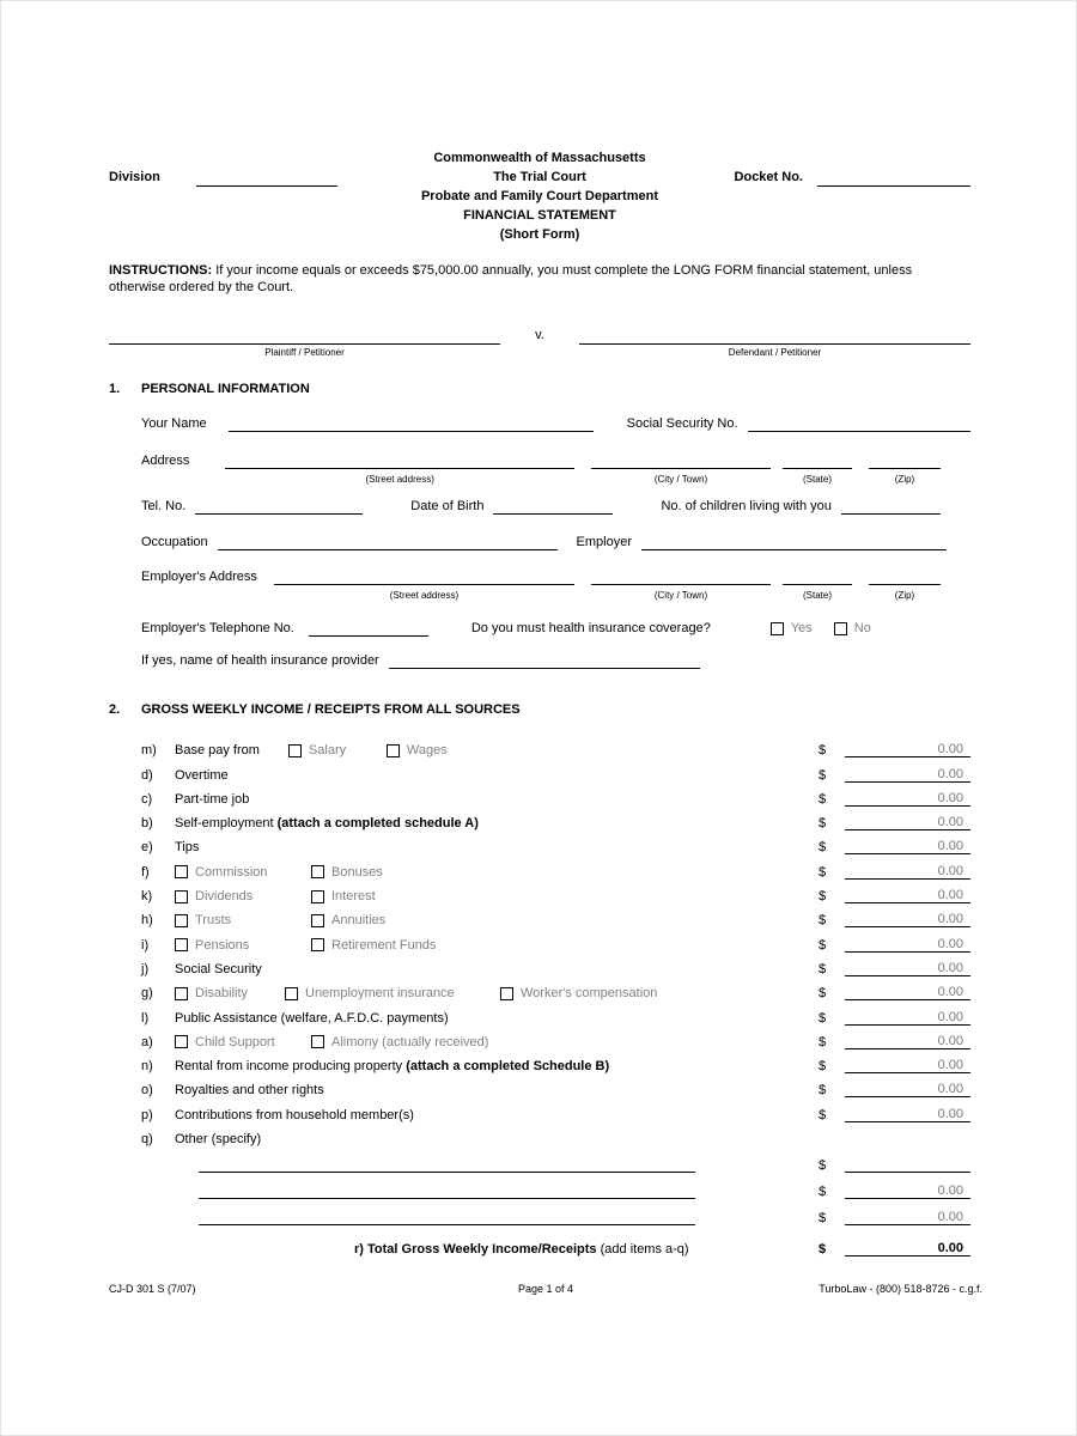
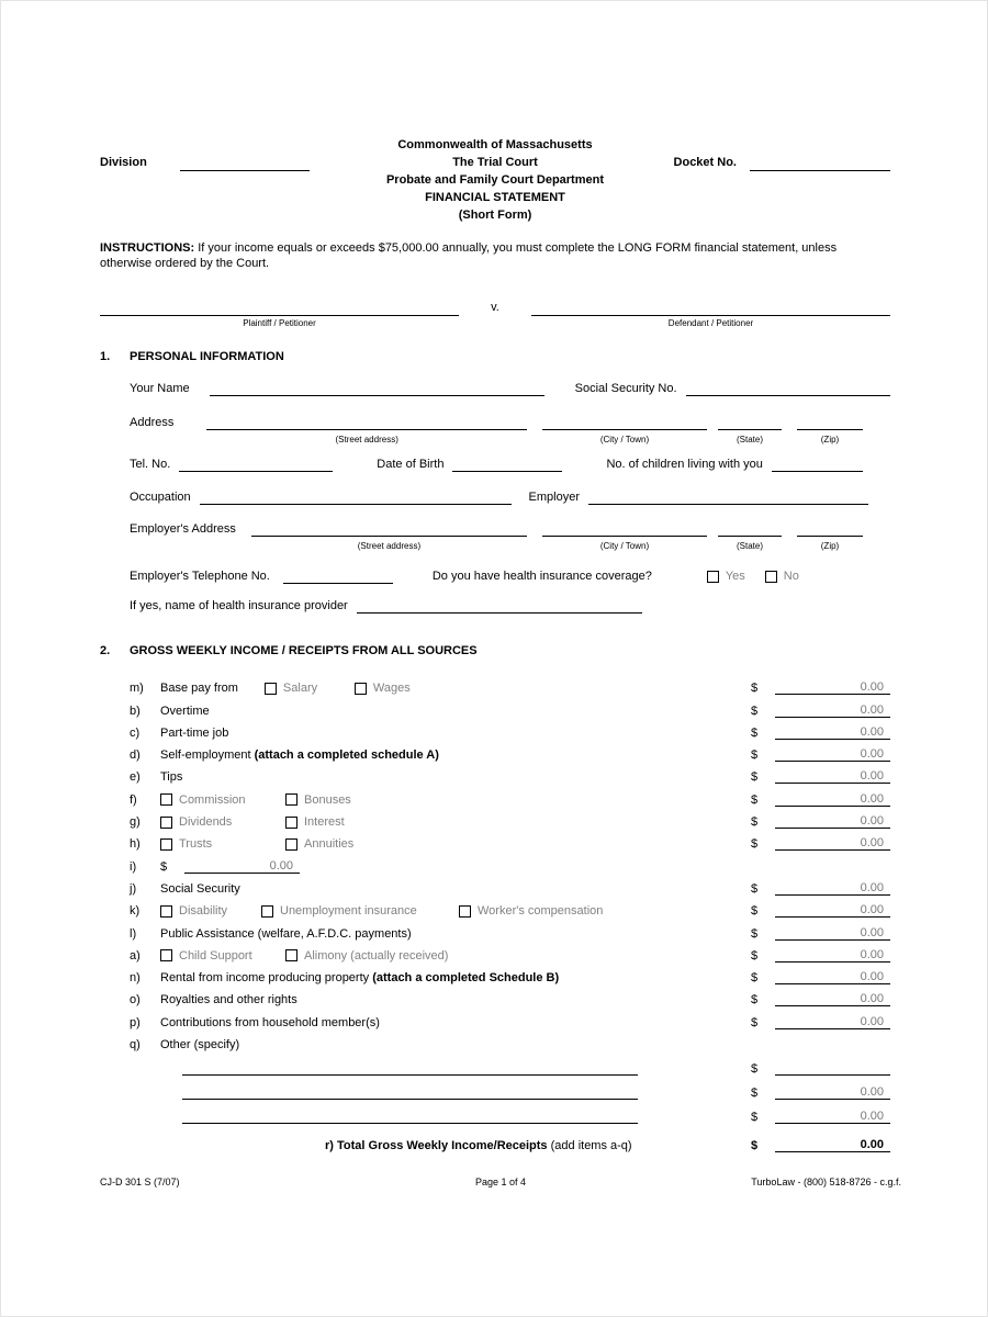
  Commonwealth of Massachusetts
  Division
  The Trial Court
  Docket No.
  Probate and Family Court Department
  FINANCIAL STATEMENT
  (Short Form)
  INSTRUCTIONS: If your income equals or exceeds $75,000.00 annually, you must complete the LONG FORM financial statement, unless otherwise ordered by the Court.
  Plaintiff / Petitioner
  v.
  Defendant / Petitioner
  1. PERSONAL INFORMATION
  Your Name
  Social Security No.
  Address
  (Street address)
  (City / Town)
  (State)
  (Zip)
  Tel. No.
  Date of Birth
  No. of children living with you
  Occupation
  Employer
  Employer's Address
  (Street address)
  (City / Town)
  (State)
  (Zip)
  Employer's Telephone No.
- Do you must health insurance coverage?
+ Do you have health insurance coverage?
  Yes
  No
  If yes, name of health insurance provider
  2. GROSS WEEKLY INCOME / RECEIPTS FROM ALL SOURCES
  m)
  Base pay from
  Salary
  Wages
  $
  0.00
- d)
+ b)
  Overtime
  $
  0.00
  c)
  Part-time job
  $
  0.00
- b)
+ d)
  Self-employment
  (attach a completed schedule A)
  $
  0.00
  e)
  Tips
  $
  0.00
  f)
  Commission
  Bonuses
  $
  0.00
- k)
+ g)
  Dividends
  Interest
  $
  0.00
  h)
  Trusts
  Annuities
  $
  0.00
  i)
- Pensions
- Retirement Funds
  $
  0.00
  j)
  Social Security
  $
  0.00
- g)
+ k)
  Disability
  Unemployment insurance
  Worker's compensation
  $
  0.00
  l)
  Public Assistance (welfare, A.F.D.C. payments)
  $
  0.00
  a)
  Child Support
  Alimony (actually received)
  $
  0.00
  n)
  Rental from income producing property
  (attach a completed Schedule B)
  $
  0.00
  o)
  Royalties and other rights
  $
  0.00
  p)
  Contributions from household member(s)
  $
  0.00
  q)
  Other (specify)
  $
  $
  0.00
  $
  0.00
  r) Total Gross Weekly Income/Receipts (add items a-q)
  $
  0.00
  CJ-D 301 S (7/07)
  Page 1 of 4
  TurboLaw - (800) 518-8726 - c.g.f.
